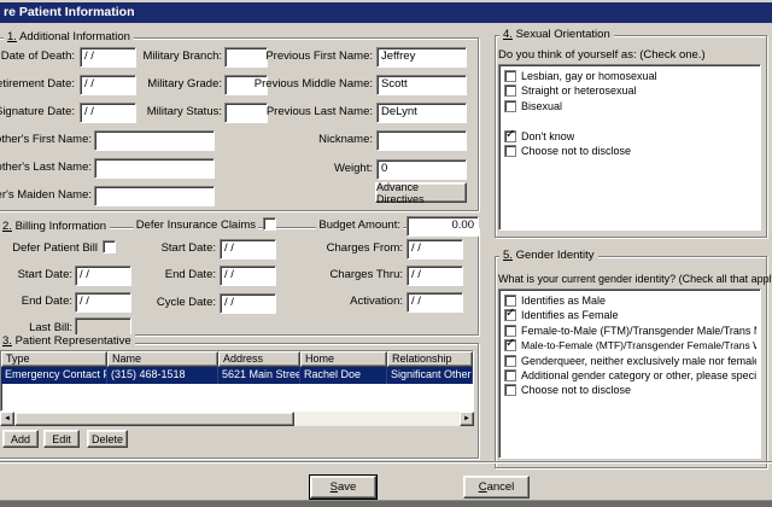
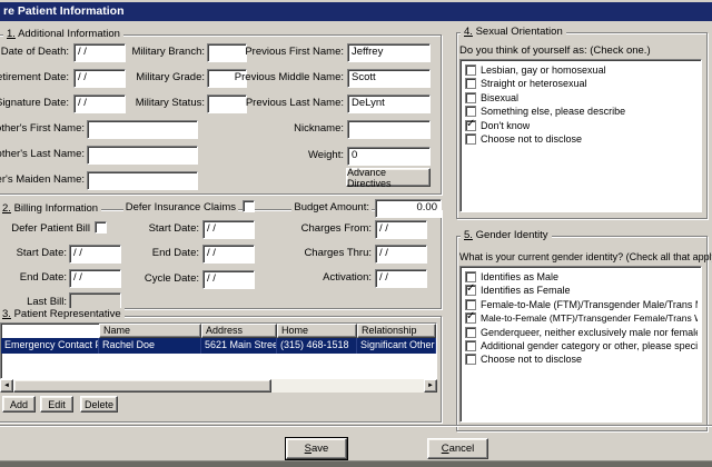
  re Patient Information
  1. Additional Information
  Date of Death:
  / /
  tirement Date:
  / /
  ignature Date:
  / /
  Military Branch:
  Military Grade:
  Military Status:
  Previous First Name:
  Jeffrey
  Previous Middle Name:
  Scott
  Previous Last Name:
  DeLynt
  ther's First Name:
  ther's Last Name:
  r's Maiden Name:
  Nickname:
  Weight:
  0
  Advance Directives
  2. Billing Information
  Defer Insurance Claims
  Budget Amount:
  0.00
  Defer Patient Bill
  Start Date:
  / /
  Charges From:
  / /
  Start Date:
  / /
  End Date:
  / /
  Charges Thru:
  / /
  End Date:
  / /
  Cycle Date:
  / /
  Activation:
  / /
  Last Bill:
  3. Patient Representative
- Type
  Name
  Address
  Home
  Relationship
  Emergency Contact
- (315) 468-1518
+ Rachel Doe
  5621 Main Stree
- Rachel Doe
+ (315) 468-1518
  Significant Other
  Add
  Edit
  Delete
  4. Sexual Orientation
  Do you think of yourself as: (Check one.)
  Lesbian, gay or homosexual
  Straight or heterosexual
  Bisexual
+ Something else, please describe
  Don't know
  Choose not to disclose
  5. Gender Identity
  What is your current gender identity? (Check all that appl
  Identifies as Male
  Identifies as Female
  Female-to-Male (FTM)/Transgender Male/Trans
  Male-to-Female (MTF)/Transgender Female/Trans
  Genderqueer, neither exclusively male nor femal
  Additional gender category or other, please speci
  Choose not to disclose
  Save
  Cancel
